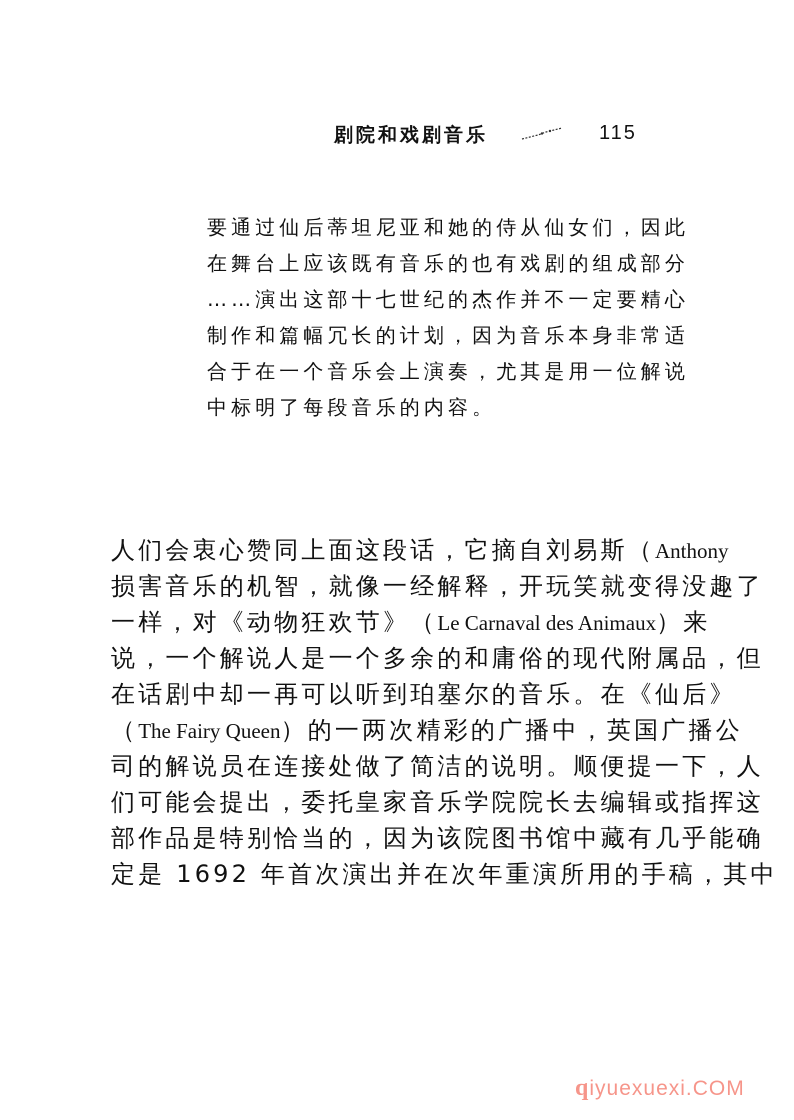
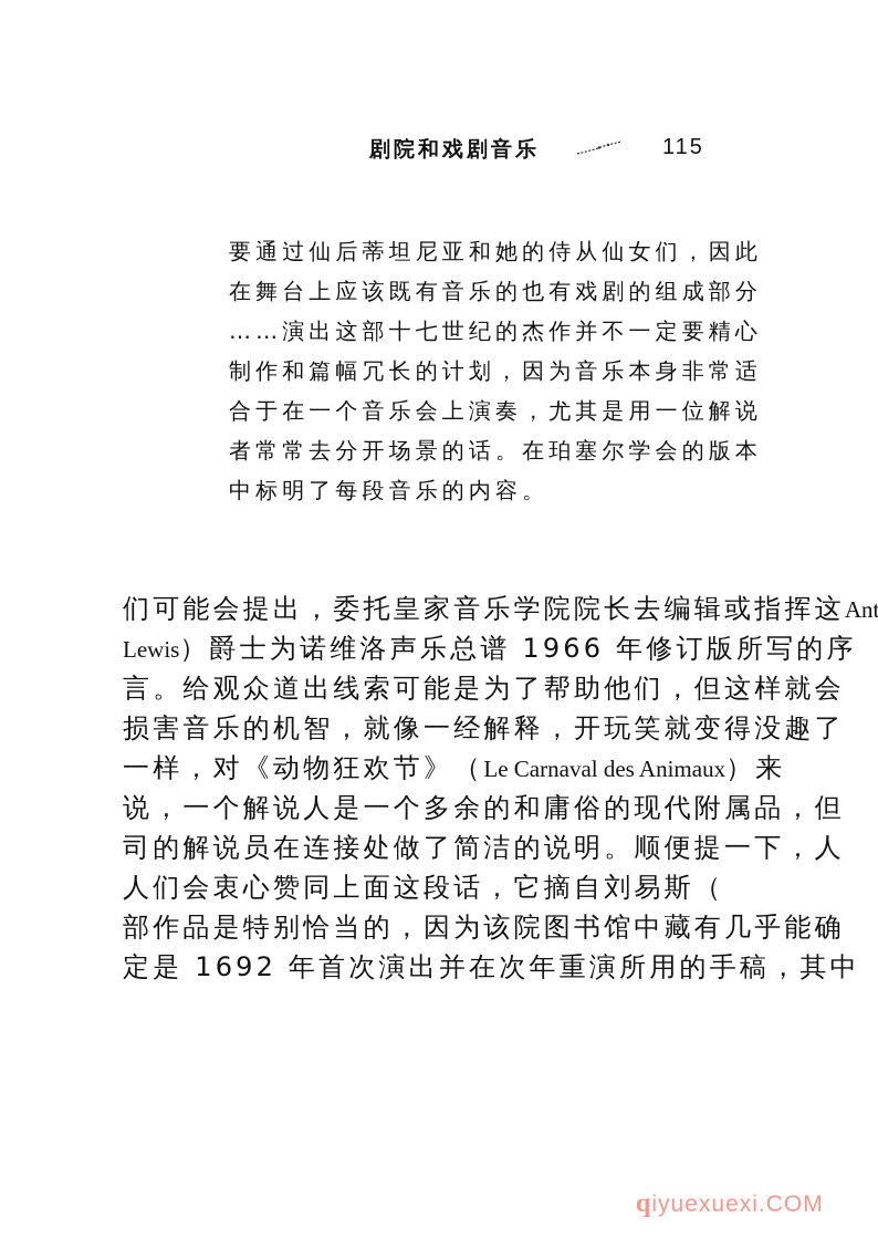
  剧院和戏剧音乐
  115
  要通过仙后蒂坦尼亚和她的侍从仙女们，因此
  在舞台上应该既有音乐的也有戏剧的组成部分
  ……演出这部十七世纪的杰作并不一定要精心
  制作和篇幅冗长的计划，因为音乐本身非常适
  合于在一个音乐会上演奏，尤其是用一位解说
+ 者常常去分开场景的话。在珀塞尔学会的版本
  中标明了每段音乐的内容。
- 人们会衷心赞同上面这段话，它摘自刘易斯（Anthony
+ 们可能会提出，委托皇家音乐学院院长去编辑或指挥这Ant
+ Lewis）爵士为诺维洛声乐总谱 1966 年修订版所写的序
+ 言。给观众道出线索可能是为了帮助他们，但这样就会
  损害音乐的机智，就像一经解释，开玩笑就变得没趣了
  一样，对《动物狂欢节》（Le Carnaval des Animaux）来
  说，一个解说人是一个多余的和庸俗的现代附属品，但
- 在话剧中却一再可以听到珀塞尔的音乐。在《仙后》
- （The Fairy Queen）的一两次精彩的广播中，英国广播公
  司的解说员在连接处做了简洁的说明。顺便提一下，人
- 们可能会提出，委托皇家音乐学院院长去编辑或指挥这
+ 人们会衷心赞同上面这段话，它摘自刘易斯（
  部作品是特别恰当的，因为该院图书馆中藏有几乎能确
  定是 1692 年首次演出并在次年重演所用的手稿，其中
  qiyuexuexi.COM
